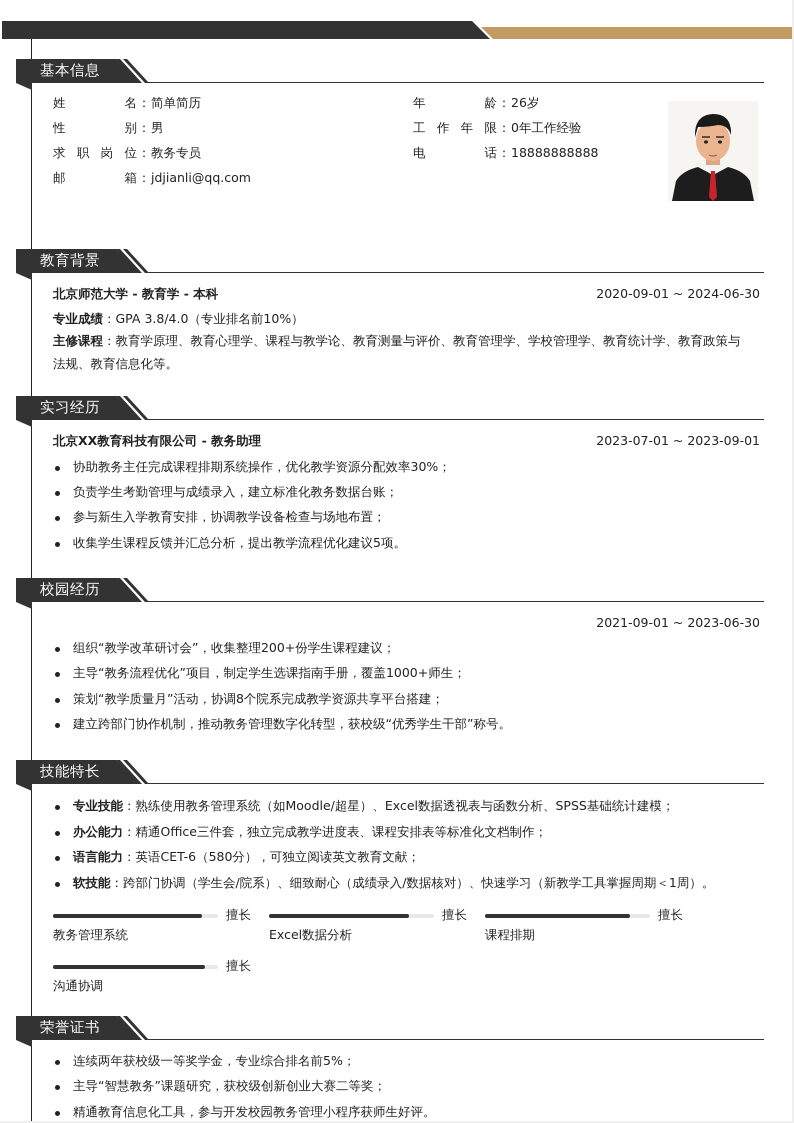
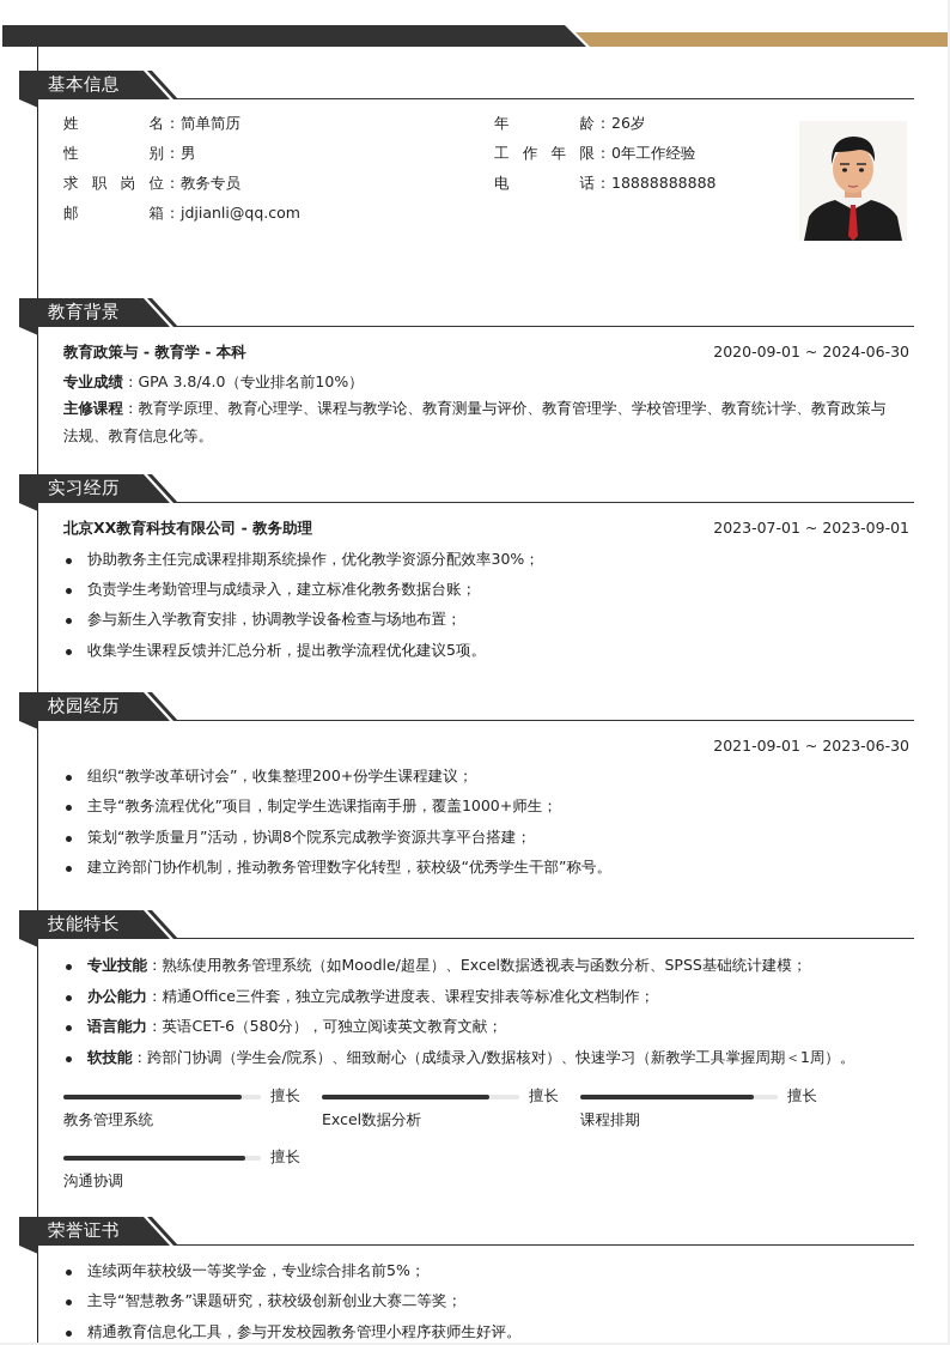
  基本信息
  姓名
  ：
  简单简历
  性别
  ：
  男
  求职岗位
  ：
  教务专员
  邮箱
  ：
  jdjianli@qq.com
  年龄
  ：
  26岁
  工作年限
  ：
  0年工作经验
  电话
  ：
  18888888888
  教育背景
- 北京师范大学 - 教育学 - 本科
+ 教育政策与 - 教育学 - 本科
  2020-09-01 ~ 2024-06-30
  专业成绩：GPA 3.8/4.0（专业排名前10%）
  主修课程：教育学原理、教育心理学、课程与教学论、教育测量与评价、教育管理学、学校管理学、教育统计学、教育政策与
  法规、教育信息化等。
  实习经历
  北京XX教育科技有限公司 - 教务助理
  2023-07-01 ~ 2023-09-01
  协助教务主任完成课程排期系统操作，优化教学资源分配效率30%；
  负责学生考勤管理与成绩录入，建立标准化教务数据台账；
  参与新生入学教育安排，协调教学设备检查与场地布置；
  收集学生课程反馈并汇总分析，提出教学流程优化建议5项。
  校园经历
  2021-09-01 ~ 2023-06-30
  组织“教学改革研讨会”，收集整理200+份学生课程建议；
  主导“教务流程优化”项目，制定学生选课指南手册，覆盖1000+师生；
  策划“教学质量月”活动，协调8个院系完成教学资源共享平台搭建；
  建立跨部门协作机制，推动教务管理数字化转型，获校级“优秀学生干部”称号。
  技能特长
  专业技能：熟练使用教务管理系统（如Moodle/超星）、Excel数据透视表与函数分析、SPSS基础统计建模；
  办公能力：精通Office三件套，独立完成教学进度表、课程安排表等标准化文档制作；
  语言能力：英语CET-6（580分），可独立阅读英文教育文献；
  软技能：跨部门协调（学生会/院系）、细致耐心（成绩录入/数据核对）、快速学习（新教学工具掌握周期＜1周）。
  擅长
  教务管理系统
  擅长
  Excel数据分析
  擅长
  课程排期
  擅长
  沟通协调
  荣誉证书
  连续两年获校级一等奖学金，专业综合排名前5%；
  主导“智慧教务”课题研究，获校级创新创业大赛二等奖；
  精通教育信息化工具，参与开发校园教务管理小程序获师生好评。
